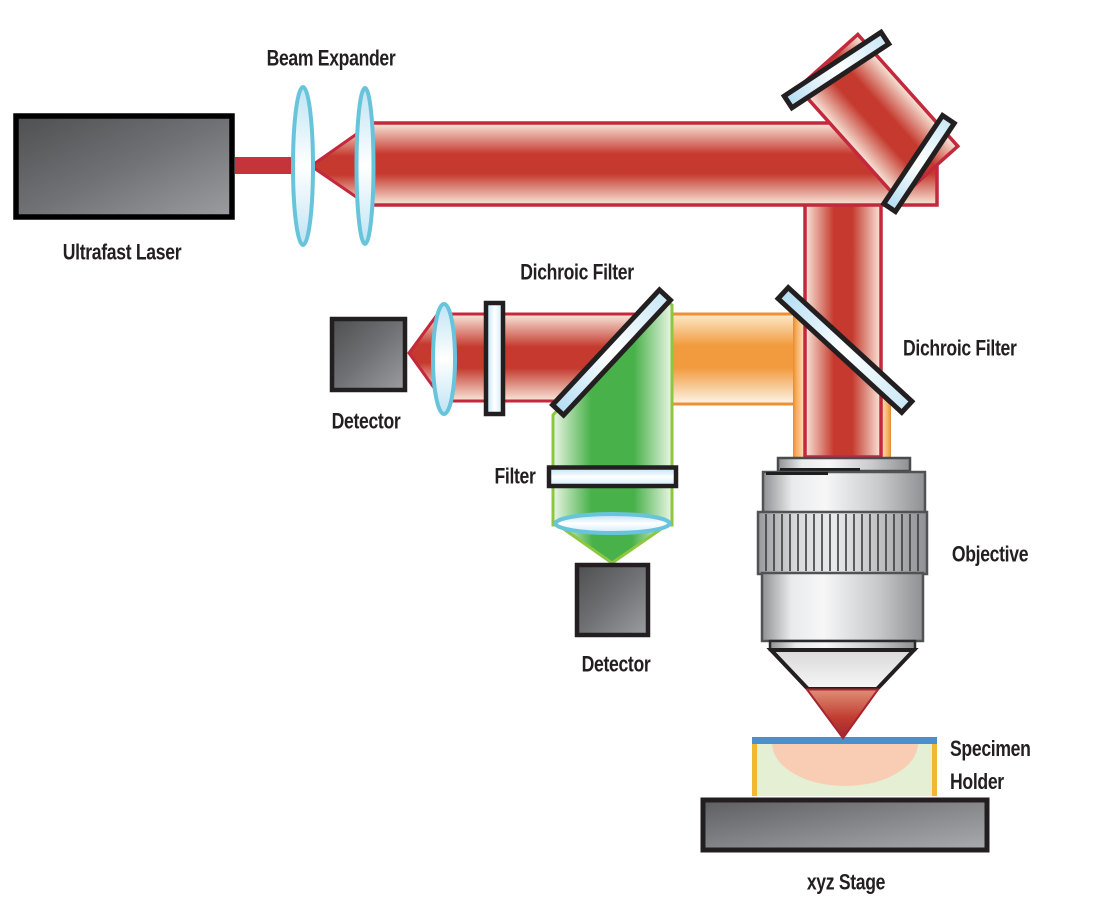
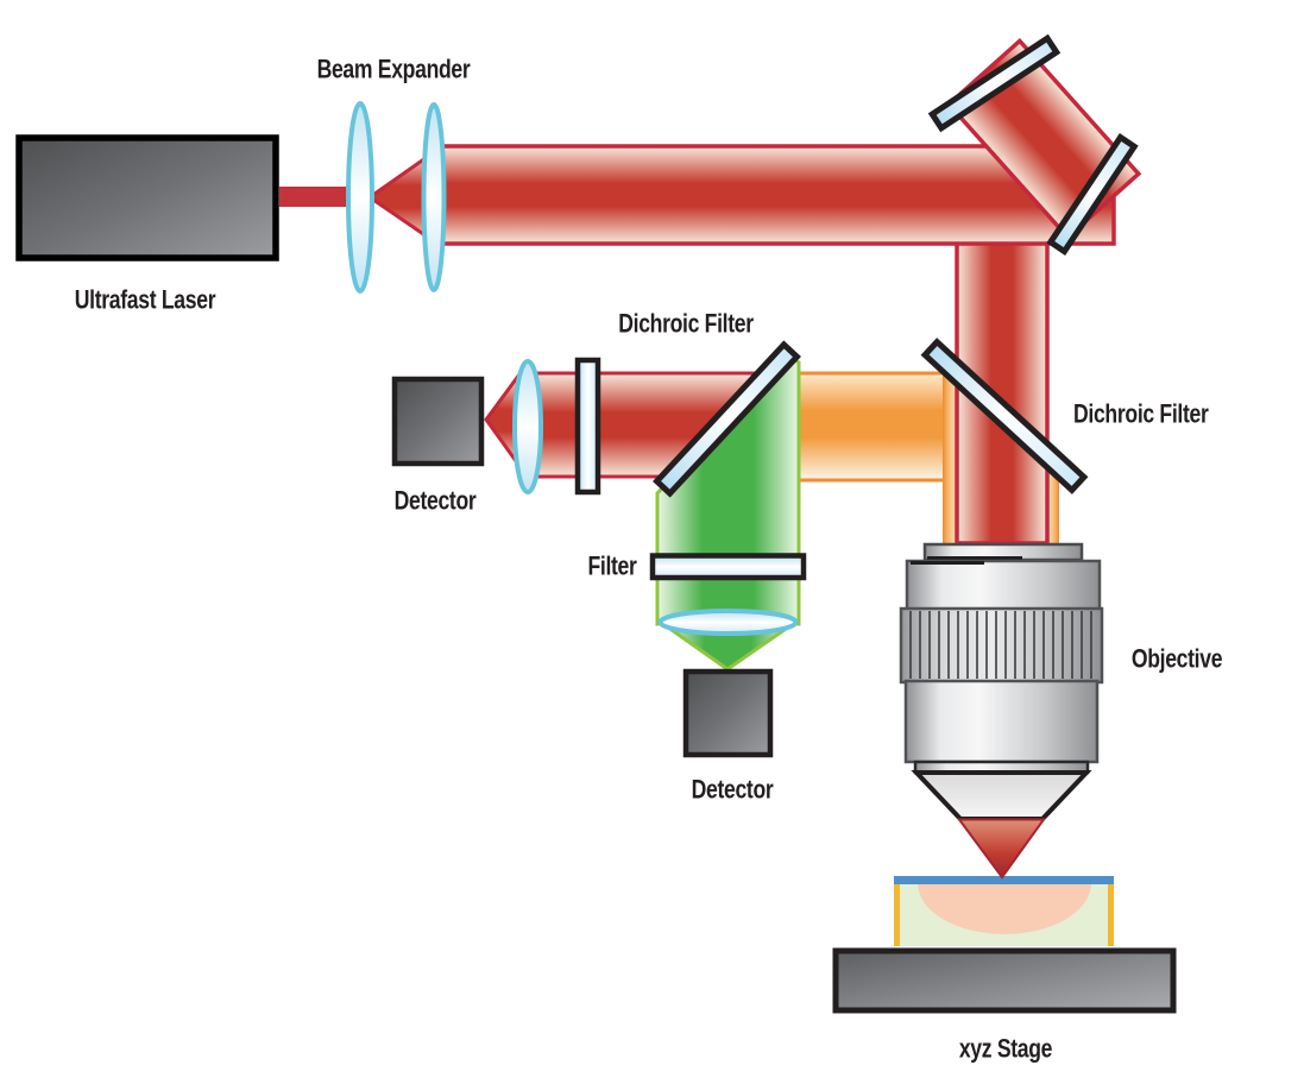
  Ultrafast Laser
  Beam Expander
  Dichroic Filter
  Dichroic Filter
  Detector
  Filter
  Detector
  Objective
- Specimen Holder
  xyz Stage
